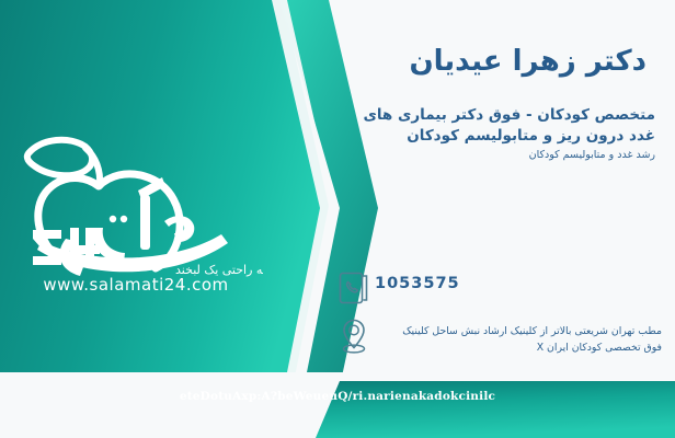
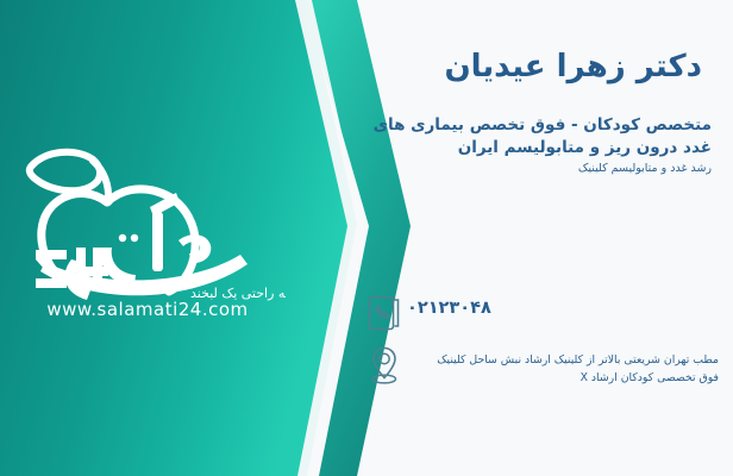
  ه راحتی یک لبخند
  www.salamati24.com
  دکتر زهرا عیدیان
- متخصص کودکان - فوق دکتر بیماری های
+ متخصص کودکان - فوق تخصص بیماری های
- غدد درون ریز و متابولیسم کودکان
+ غدد درون ریز و متابولیسم ایران
- رشد غدد و متابولیسم کودکان
+ رشد غدد و متابولیسم کلینیک
- 1053575
+ ۰۲۱۲۳۰۴۸
  مطب تهران شریعتی بالاتر از کلینیک ارشاد نبش ساحل کلینیک
- فوق تخصصی کودکان ایران X
+ فوق تخصصی کودکان ارشاد X
- eteDotuAxp:A?beWeueuQ/ri.narienakadokcinilc
